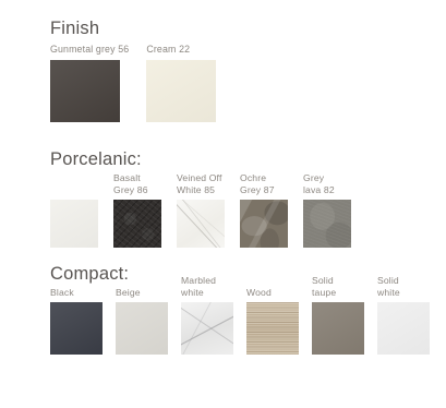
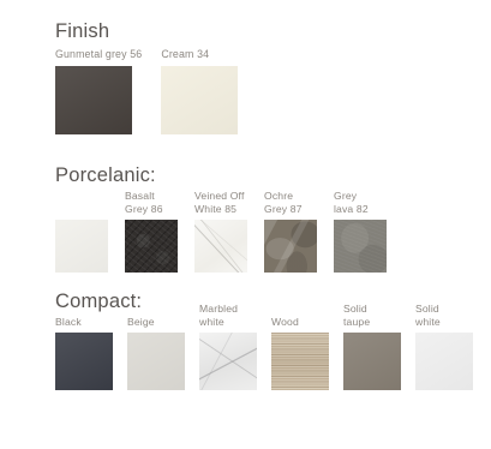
  Finish
  Gunmetal grey 56
- Cream 22
+ Cream 34
  Porcelanic:
  Basalt
  Grey 86
  Veined Off
  White 85
  Ochre
  Grey 87
  Grey
  lava 82
  Compact:
  Black
  Beige
  Marbled
  white
  Wood
  Solid
  taupe
  Solid
  white
